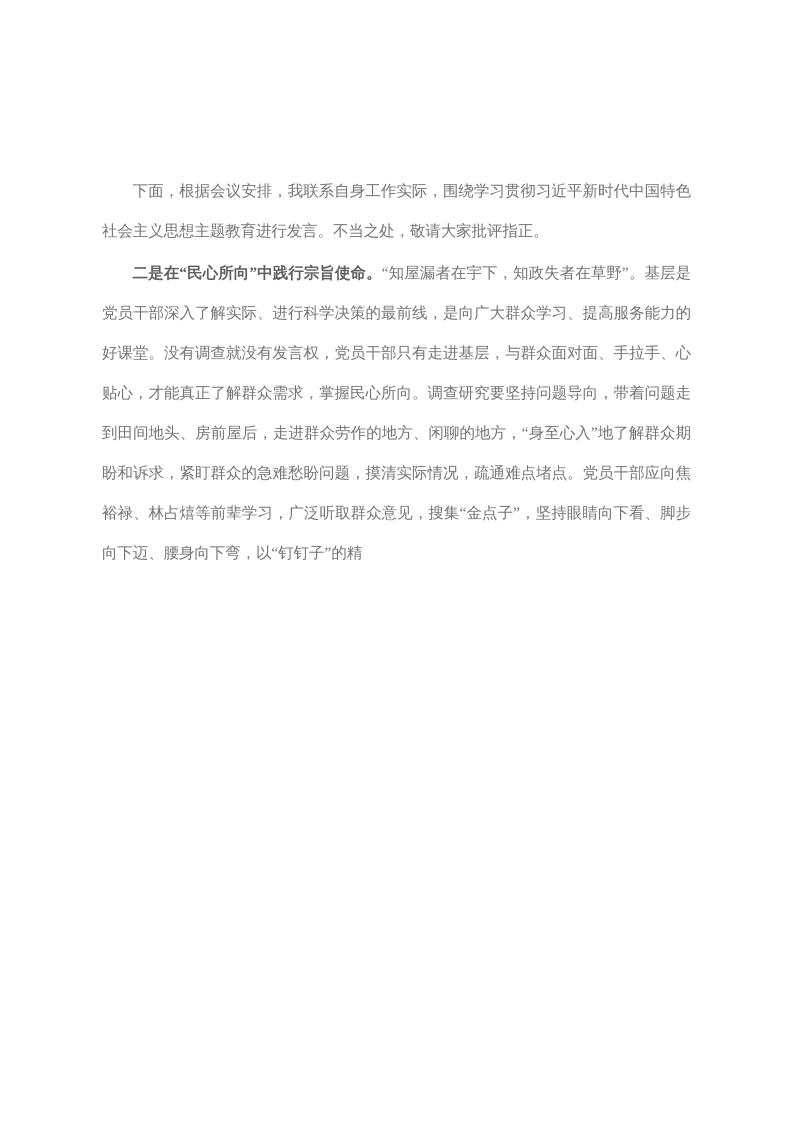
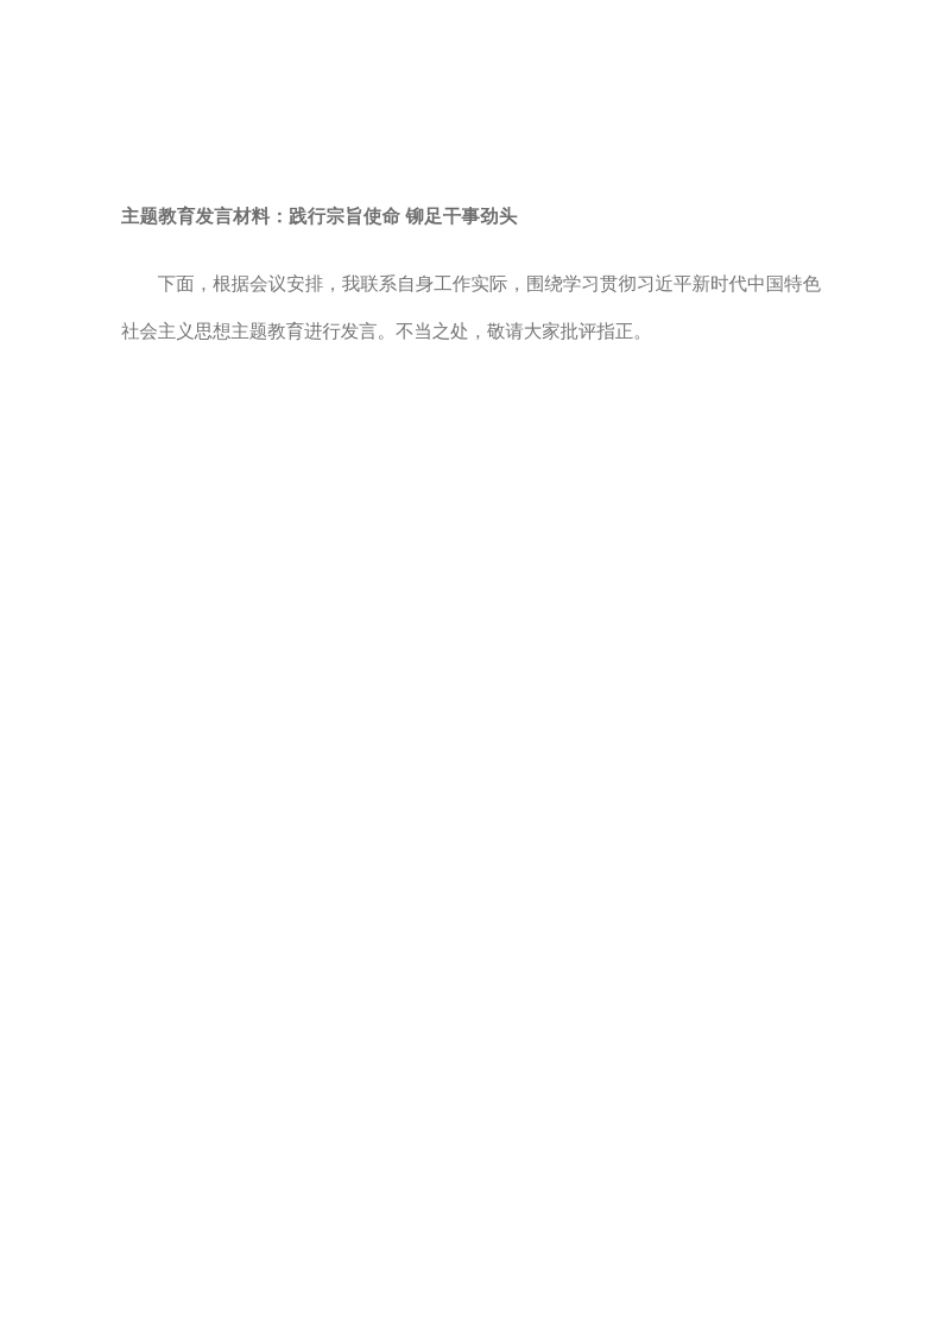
+ 主题教育发言材料：践行宗旨使命 铆足干事劲头
  下面，根据会议安排，我联系自身工作实际，围绕学习贯彻习近平新时代中国特色社会主义思想主题教育进行发言。不当之处，敬请大家批评指正。
- 二是在“民心所向”中践行宗旨使命。“知屋漏者在宇下，知政失者在草野”。基层是党员干部深入了解实际、进行科学决策的最前线，是向广大群众学习、提高服务能力的好课堂。没有调查就没有发言权，党员干部只有走进基层，与群众面对面、手拉手、心贴心，才能真正了解群众需求，掌握民心所向。调查研究要坚持问题导向，带着问题走到田间地头、房前屋后，走进群众劳作的地方、闲聊的地方，“身至心入”地了解群众期盼和诉求，紧盯群众的急难愁盼问题，摸清实际情况，疏通难点堵点。党员干部应向焦裕禄、林占熺等前辈学习，广泛听取群众意见，搜集“金点子”，坚持眼睛向下看、脚步向下迈、腰身向下弯，以“钉钉子”的精
